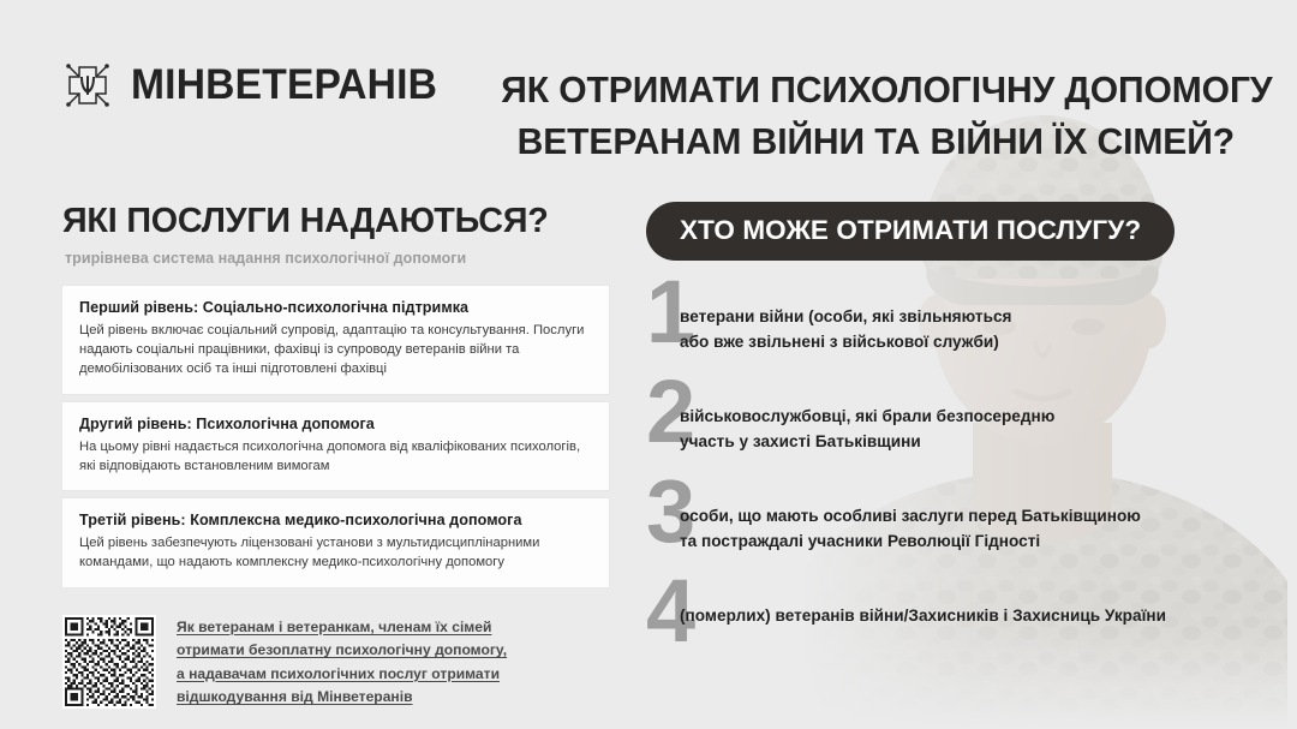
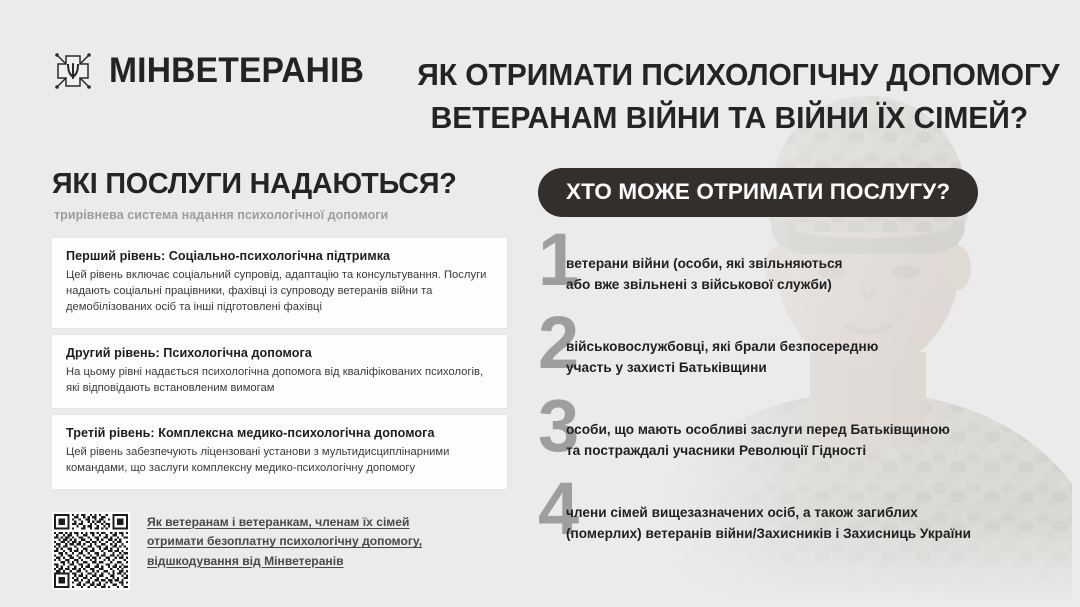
  МІНВЕТЕРАНІВ
  ЯК ОТРИМАТИ ПСИХОЛОГІЧНУ ДОПОМОГУ
  ВЕТЕРАНАМ ВІЙНИ ТА ВІЙНИ ЇХ СІМЕЙ?
  ЯКІ ПОСЛУГИ НАДАЮТЬСЯ?
  трирівнева система надання психологічної допомоги
  Перший рівень: Соціально-психологічна підтримка
  Цей рівень включає соціальний супровід, адаптацію та консультування. Послуги надають соціальні працівники, фахівці із супроводу ветеранів війни та демобілізованих осіб та інші підготовлені фахівці
  Другий рівень: Психологічна допомога
  На цьому рівні надається психологічна допомога від кваліфікованих психологів, які відповідають встановленим вимогам
  Третій рівень: Комплексна медико-психологічна допомога
- Цей рівень забезпечують ліцензовані установи з мультидисциплінарними командами, що надають комплексну медико-психологічну допомогу
+ Цей рівень забезпечують ліцензовані установи з мультидисциплінарними командами, що заслуги комплексну медико-психологічну допомогу
  Як ветеранам і ветеранкам, членам їх сімей
  отримати безоплатну психологічну допомогу,
- а надавачам психологічних послуг отримати
  відшкодування від Мінветеранів
  ХТО МОЖЕ ОТРИМАТИ ПОСЛУГУ?
  1
  ветерани війни (особи, які звільняються
  або вже звільнені з військової служби)
  2
  військовослужбовці, які брали безпосередню
  участь у захисті Батьківщини
  3
  особи, що мають особливі заслуги перед Батьківщиною
  та постраждалі учасники Революції Гідності
  4
+ члени сімей вищезазначених осіб, а також загиблих
  (померлих) ветеранів війни/Захисників і Захисниць України
